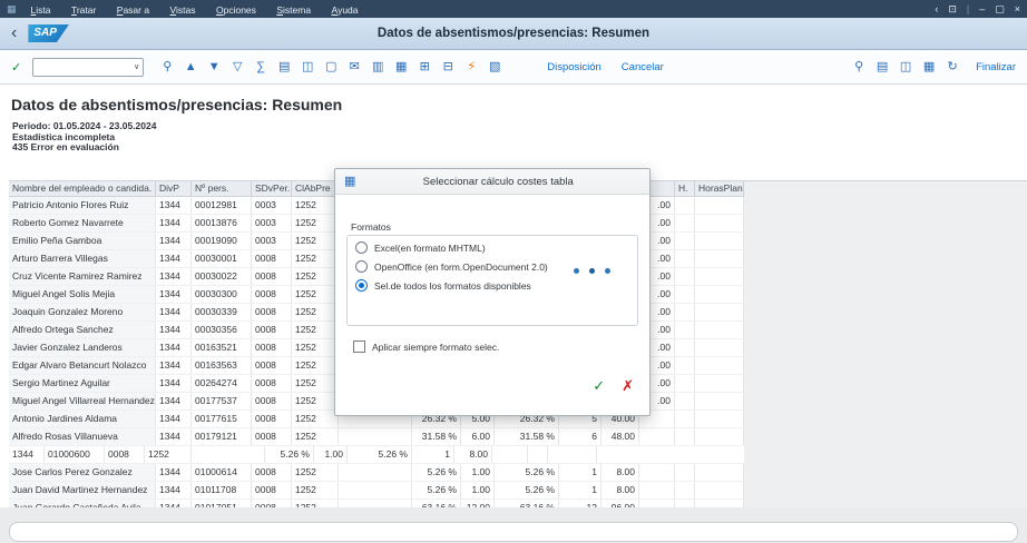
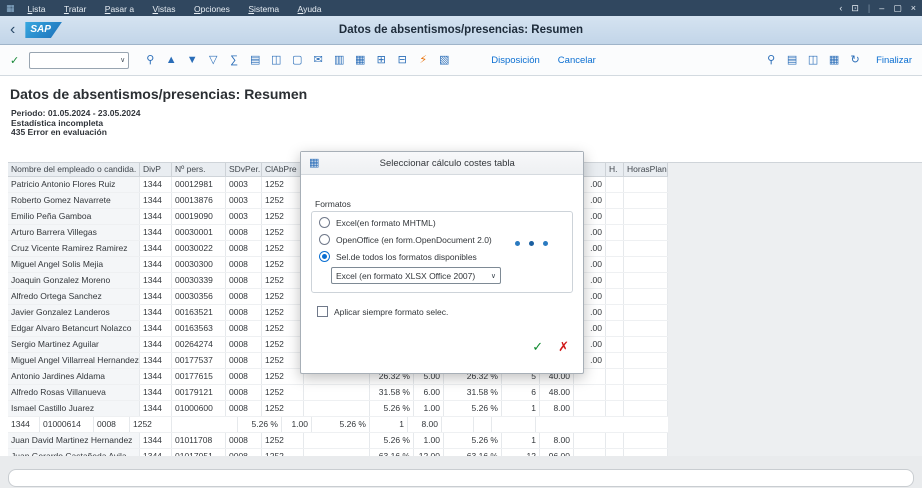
  ▦
  Lista Tratar Pasar a Vistas Opciones Sistema Ayuda
  ‹
  ⊡
  |
  –
  ▢
  ×
  Datos de absentismos/presencias: Resumen
  ‹
  SAP
  ✓
  ⚲
  ▲
  ▼
  ▽
  ∑
  ▤
  ◫
  ▢
  ✉
  ▥
  ▦
  ⊞
  ⊟
  ⚡
  ▧
  Disposición
  Cancelar
  ⚲
  ▤
  ◫
  ▦
  ↻
  Finalizar
  Datos de absentismos/presencias: Resumen
  Periodo: 01.05.2024 - 23.05.2024
  Estadística incompleta
  435 Error en evaluación
  Nombre del empleado o candida.
  DivP
  Nº pers.
  SDvPer.
  ClAbPre
  H.
  HorasPlan
  Patricio Antonio Flores Ruiz
  1344
  00012981
  0003
  1252
  .00
  Roberto Gomez Navarrete
  1344
  00013876
  0003
  1252
  .00
  Emilio Peña Gamboa
  1344
  00019090
  0003
  1252
  .00
  Arturo Barrera Villegas
  1344
  00030001
  0008
  1252
  .00
  Cruz Vicente Ramirez Ramirez
  1344
  00030022
  0008
  1252
  .00
  Miguel Angel Solis Mejia
  1344
  00030300
  0008
  1252
  .00
  Joaquin Gonzalez Moreno
  1344
  00030339
  0008
  1252
  .00
  Alfredo Ortega Sanchez
  1344
  00030356
  0008
  1252
  .00
  Javier Gonzalez Landeros
  1344
  00163521
  0008
  1252
  .00
  Edgar Alvaro Betancurt Nolazco
  1344
  00163563
  0008
  1252
  .00
  Sergio Martinez Aguilar
  1344
  00264274
  0008
  1252
  .00
  Miguel Angel Villarreal Hernandez
  1344
  00177537
  0008
  1252
  .00
  Antonio Jardines Aldama
  1344
  00177615
  0008
  1252
  26.32 %
  5.00
  26.32 %
  5
  40.00
  Alfredo Rosas Villanueva
  1344
  00179121
  0008
  1252
  31.58 %
  6.00
  31.58 %
  6
  48.00
+ Ismael Castillo Juarez
  1344
  01000600
  0008
  1252
  5.26 %
  1.00
  5.26 %
  1
  8.00
- Jose Carlos Perez Gonzalez
  1344
  01000614
  0008
  1252
  5.26 %
  1.00
  5.26 %
  1
  8.00
  Juan David Martinez Hernandez
  1344
  01011708
  0008
  1252
  5.26 %
  1.00
  5.26 %
  1
  8.00
  ▦
  Seleccionar cálculo costes tabla
  Formatos
  Excel(en formato MHTML)
  OpenOffice (en form.OpenDocument 2.0)
  Sel.de todos los formatos disponibles
+ Excel (en formato XLSX Office 2007)
  Aplicar siempre formato selec.
  ✓
  ✗
